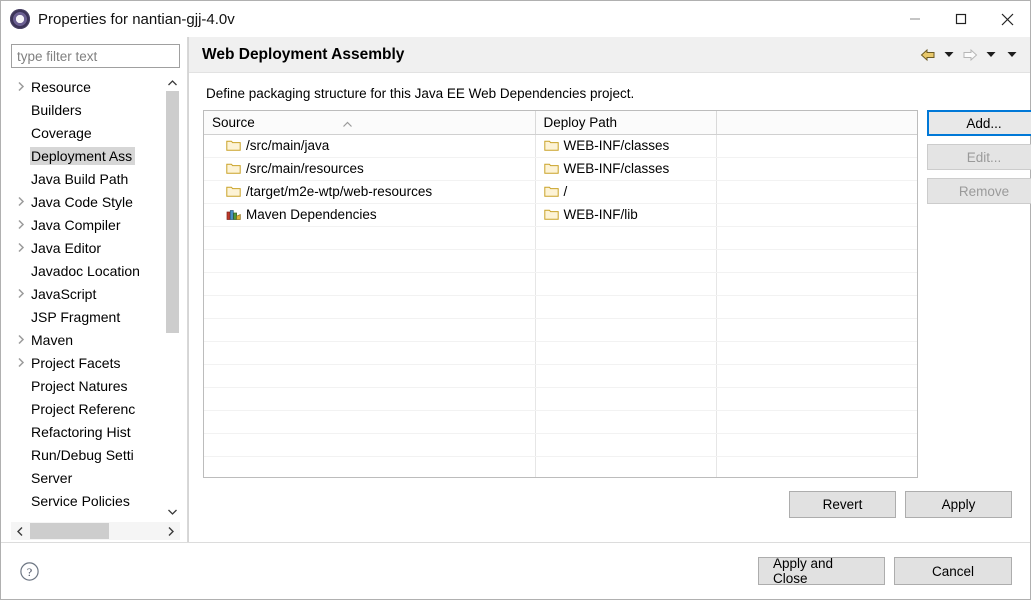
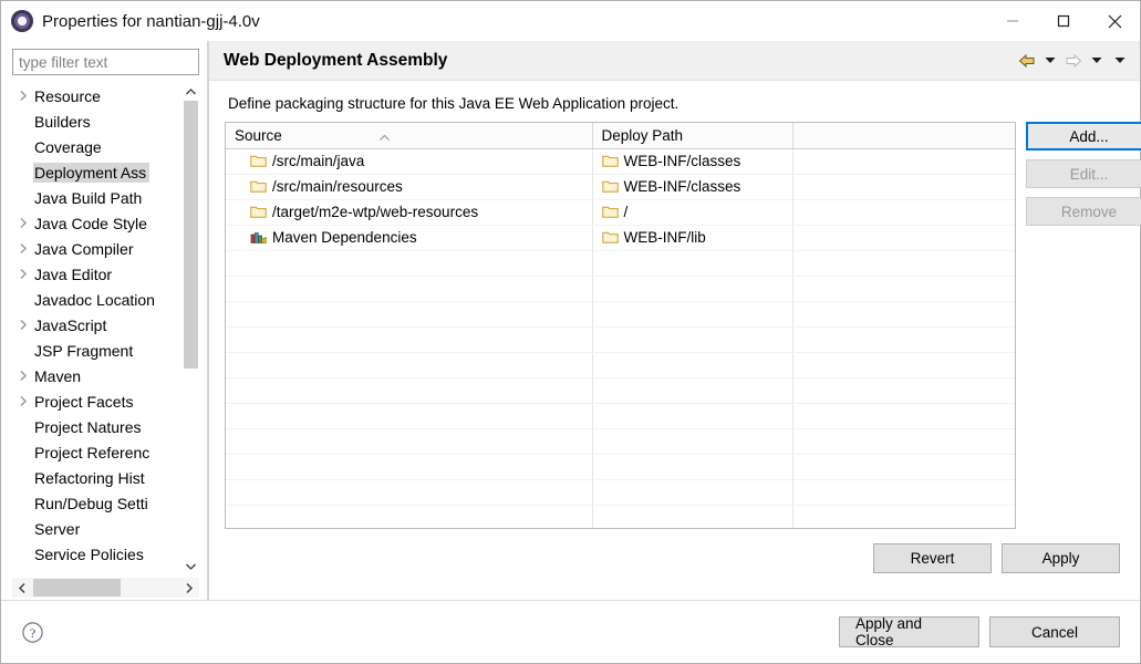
  Properties for nantian-gjj-4.0v
  type filter text
  Resource
  Builders
  Coverage
  Deployment Ass
  Java Build Path
  Java Code Style
  Java Compiler
  Java Editor
  Javadoc Location
  JavaScript
  JSP Fragment
  Maven
  Project Facets
  Project Natures
  Project Referenc
  Refactoring Hist
  Run/Debug Setti
  Server
  Service Policies
  Web Deployment Assembly
- Define packaging structure for this Java EE Web Dependencies project.
+ Define packaging structure for this Java EE Web Application project.
  Source	Deploy Path
  /src/main/java	WEB-INF/classes
  /src/main/resources	WEB-INF/classes
  /target/m2e-wtp/web-resources	/
  Maven Dependencies	WEB-INF/lib
  Add...
  Edit...
  Remove
  Revert
  Apply
  ?
  Apply and Close
  Cancel
